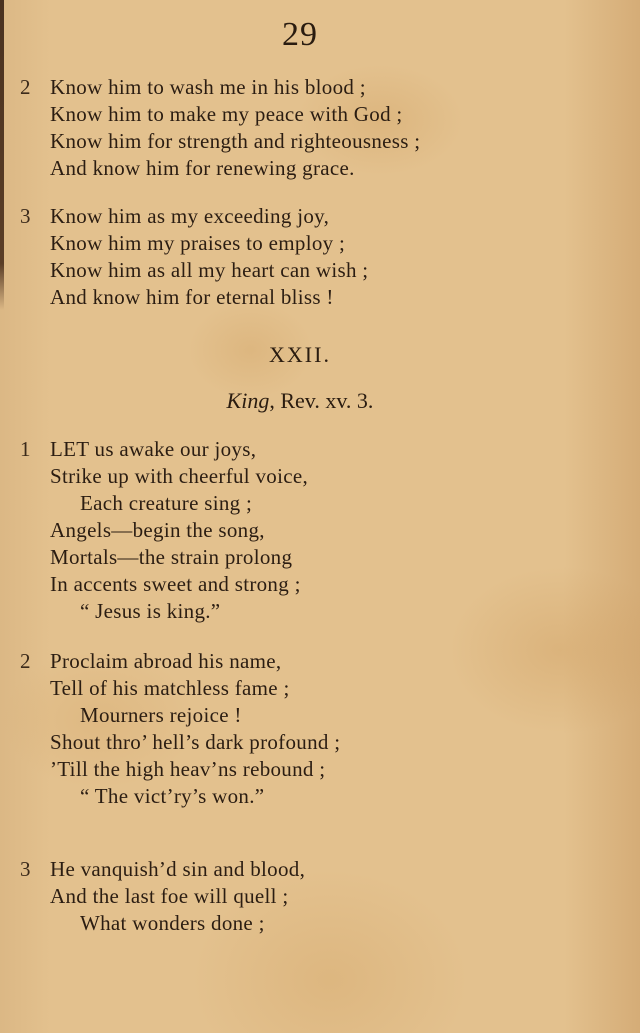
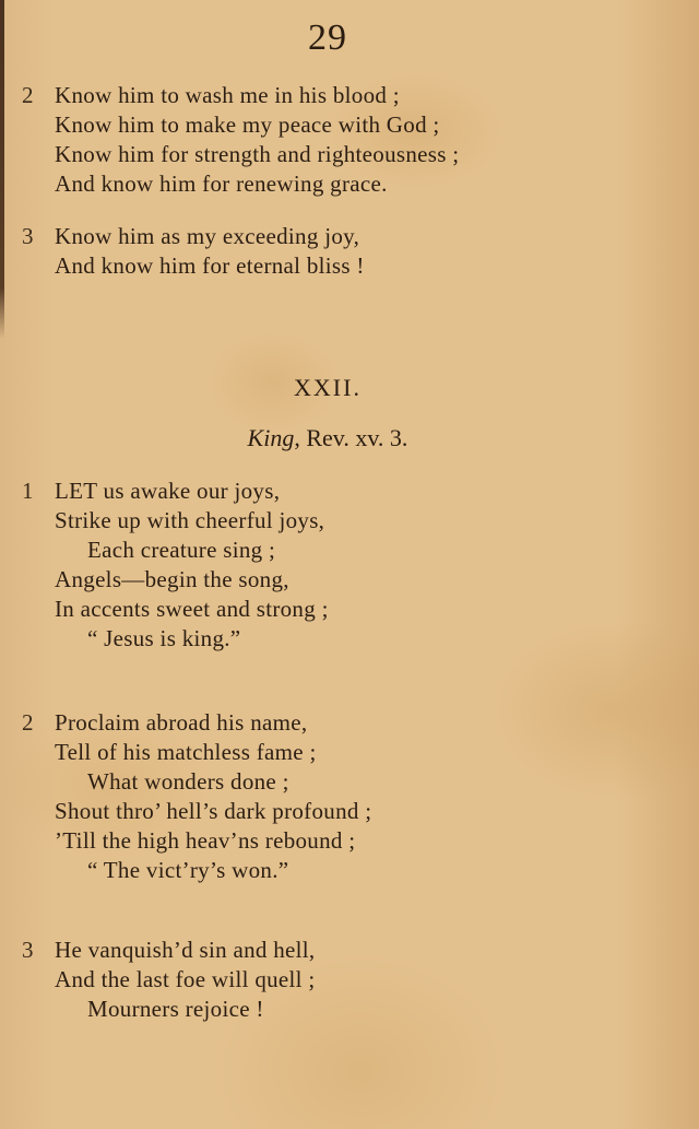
  29
  2
  Know him to wash me in his blood ;
  Know him to make my peace with God ;
  Know him for strength and righteousness ;
  And know him for renewing grace.
  3
  Know him as my exceeding joy,
- Know him my praises to employ ;
- Know him as all my heart can wish ;
  And know him for eternal bliss !
  XXII.
  King, Rev. xv. 3.
  1
  LET us awake our joys,
- Strike up with cheerful voice,
+ Strike up with cheerful joys,
  Each creature sing ;
  Angels—begin the song,
- Mortals—the strain prolong
  In accents sweet and strong ;
  “ Jesus is king.”
  2
  Proclaim abroad his name,
  Tell of his matchless fame ;
- Mourners rejoice !
+ What wonders done ;
  Shout thro’ hell’s dark profound ;
  ’Till the high heav’ns rebound ;
  “ The vict’ry’s won.”
  3
- He vanquish’d sin and blood,
+ He vanquish’d sin and hell,
  And the last foe will quell ;
- What wonders done ;
+ Mourners rejoice !
